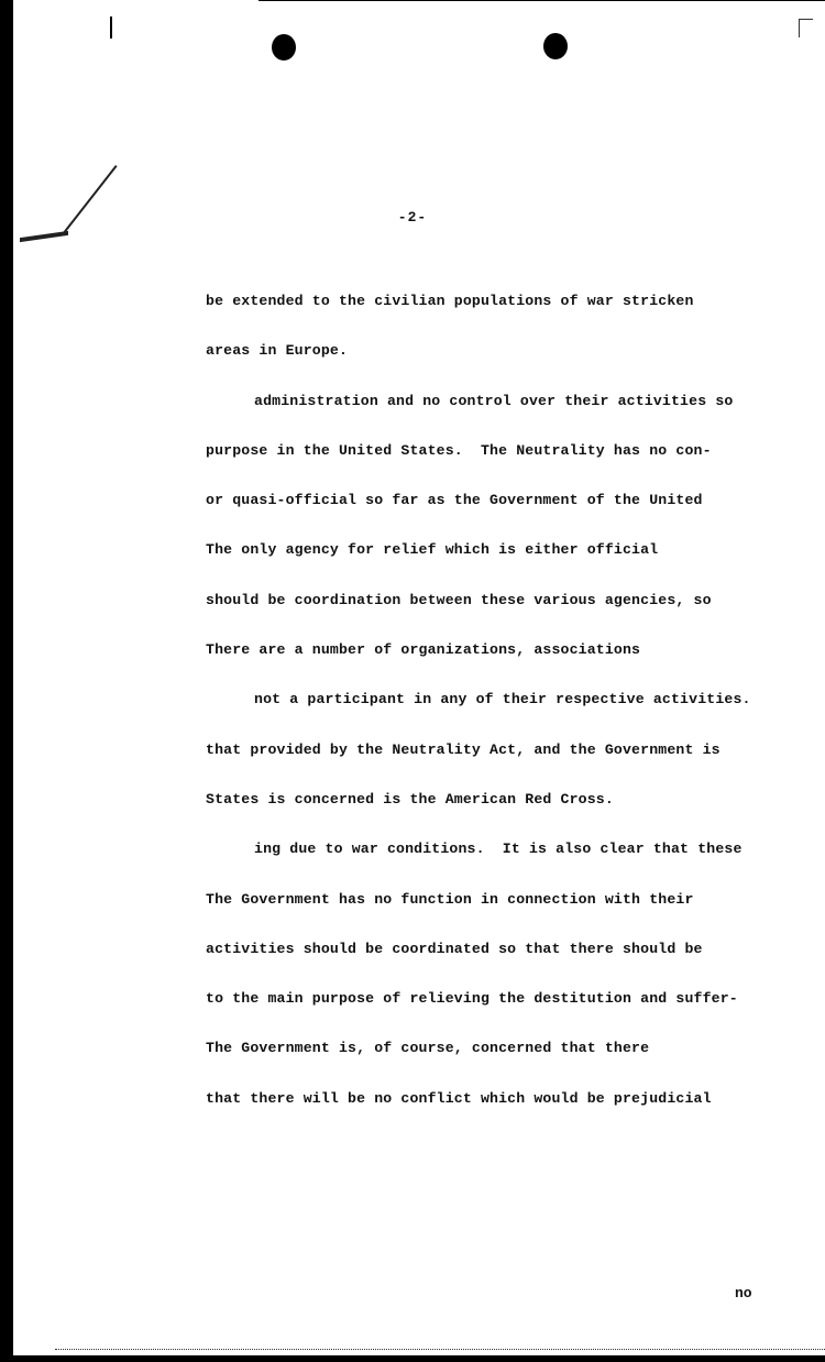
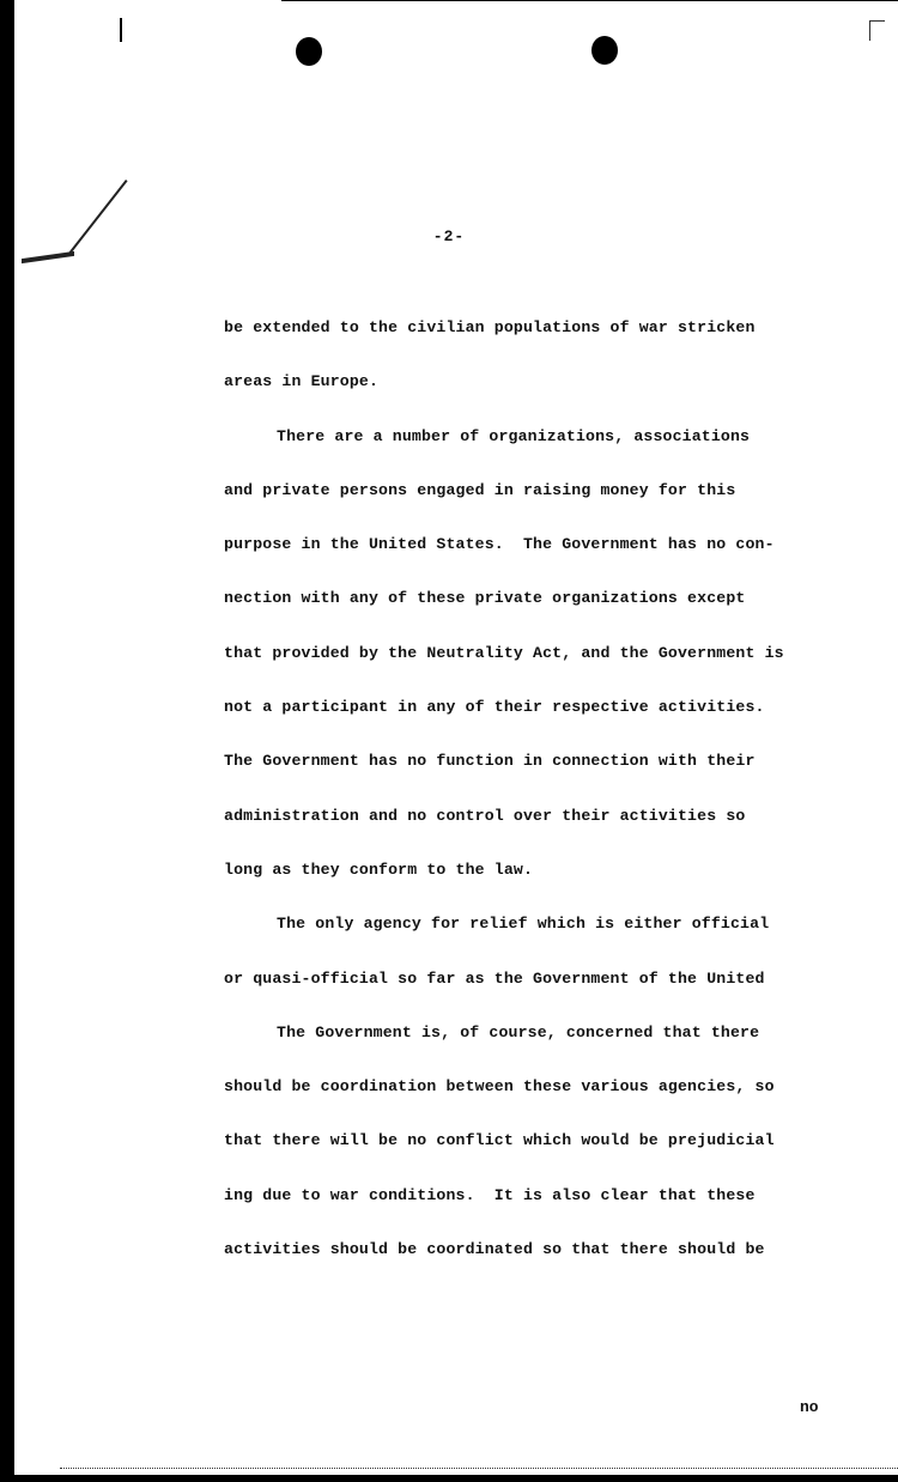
  -2-
  be extended to the civilian populations of war stricken
  areas in Europe.
- administration and no control over their activities so
+ There are a number of organizations, associations
+ and private persons engaged in raising money for this
- purpose in the United States. The Neutrality has no con-
+ purpose in the United States. The Government has no con-
+ nection with any of these private organizations except
- or quasi-official so far as the Government of the United
+ that provided by the Neutrality Act, and the Government is
- The only agency for relief which is either official
+ not a participant in any of their respective activities.
- should be coordination between these various agencies, so
+ The Government has no function in connection with their
- There are a number of organizations, associations
+ administration and no control over their activities so
+ long as they conform to the law.
- not a participant in any of their respective activities.
+ The only agency for relief which is either official
- that provided by the Neutrality Act, and the Government is
+ or quasi-official so far as the Government of the United
- States is concerned is the American Red Cross.
- ing due to war conditions. It is also clear that these
+ The Government is, of course, concerned that there
- The Government has no function in connection with their
+ should be coordination between these various agencies, so
- activities should be coordinated so that there should be
+ that there will be no conflict which would be prejudicial
- to the main purpose of relieving the destitution and suffer-
- The Government is, of course, concerned that there
+ ing due to war conditions. It is also clear that these
- that there will be no conflict which would be prejudicial
+ activities should be coordinated so that there should be
  no
